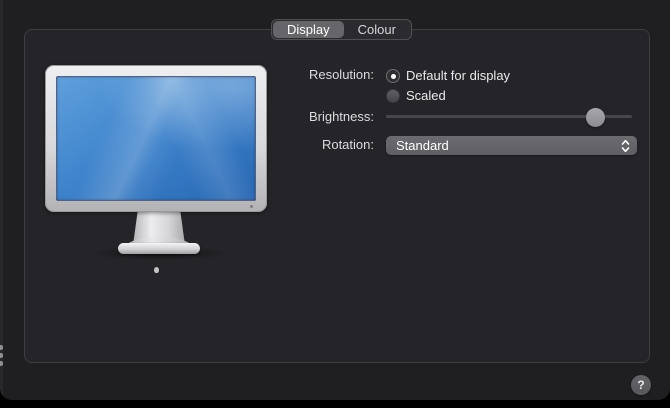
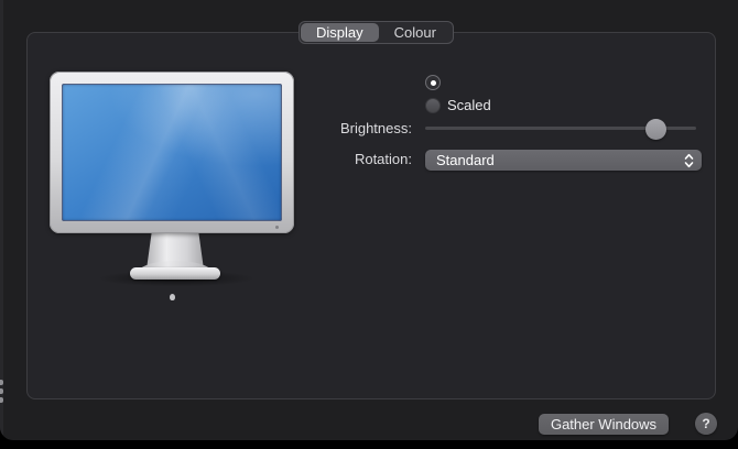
  Display
  Colour
- Resolution:
- Default for display
  Scaled
  Brightness:
  Rotation:
  Standard
+ Gather Windows
  ?
